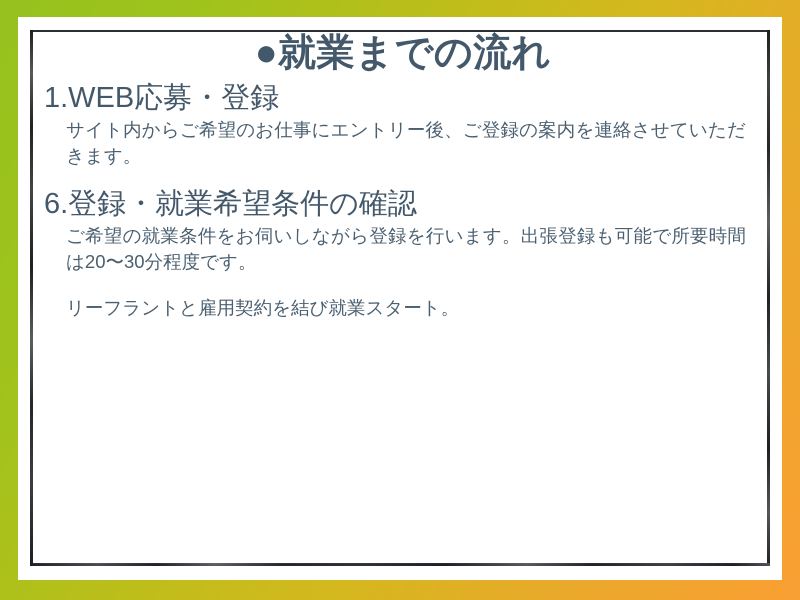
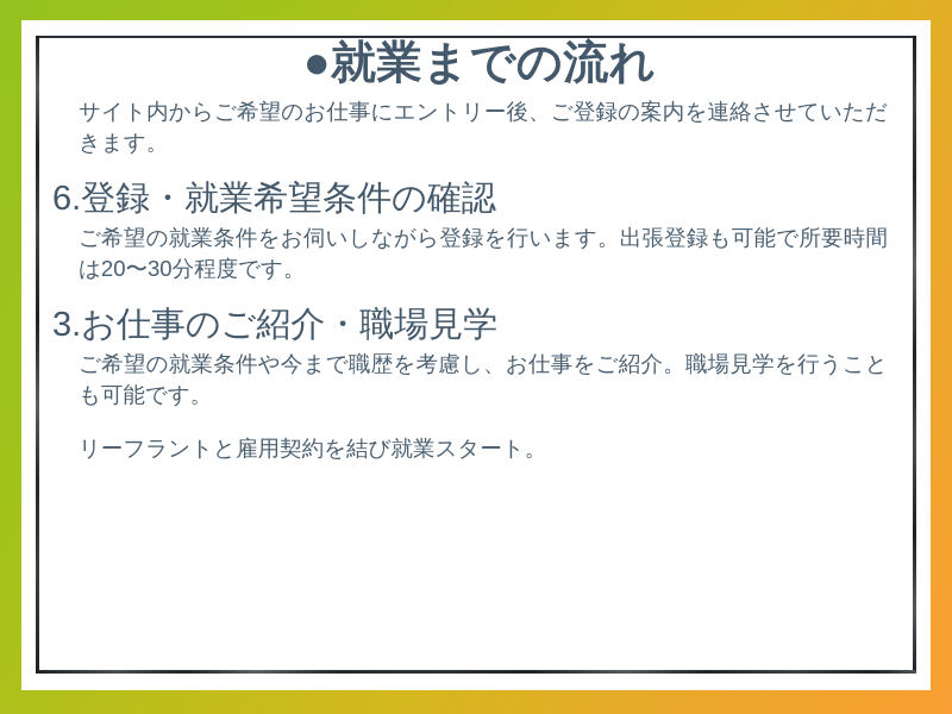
  ●就業までの流れ
- 1.WEB応募・登録
  サイト内からご希望のお仕事にエントリー後、ご登録の案内を連絡させていただきます。
  6.登録・就業希望条件の確認
  ご希望の就業条件をお伺いしながら登録を行います。出張登録も可能で所要時間は20〜30分程度です。
+ 3.お仕事のご紹介・職場見学
+ ご希望の就業条件や今まで職歴を考慮し、お仕事をご紹介。職場見学を行うことも可能です。
  リーフラントと雇用契約を結び就業スタート。
